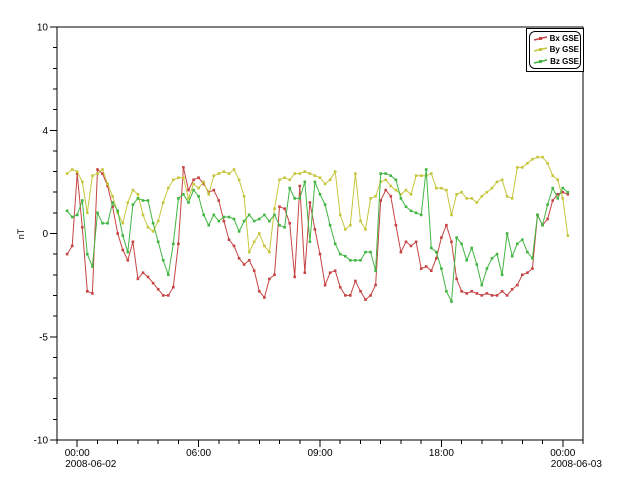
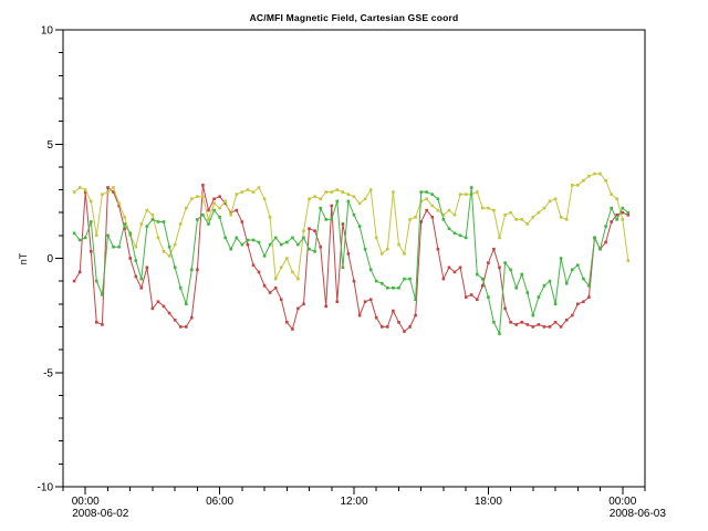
+ AC/MFI Magnetic Field, Cartesian GSE coord
  10
- 4
+ 5
  0
  -5
  -10
  00:00
  2008-06-02
  06:00
- 09:00
+ 12:00
  18:00
  00:00
  2008-06-03
- Bx GSE
- By GSE
- Bz GSE
